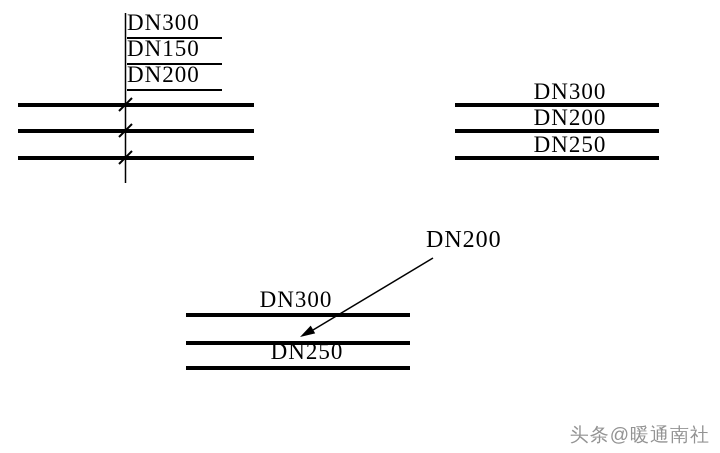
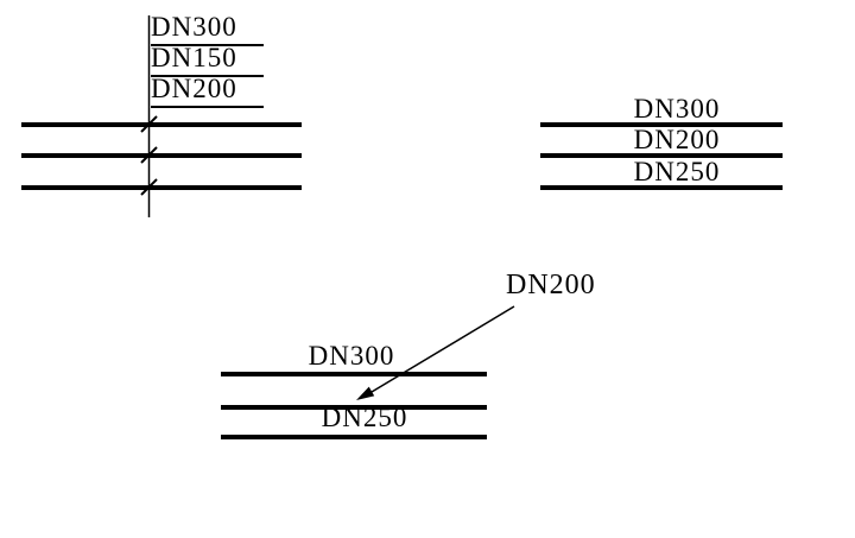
  DN300
  DN150
  DN200
  DN300
  DN200
  DN250
  DN300
  DN250
  DN200
- 头条@暖通南社
